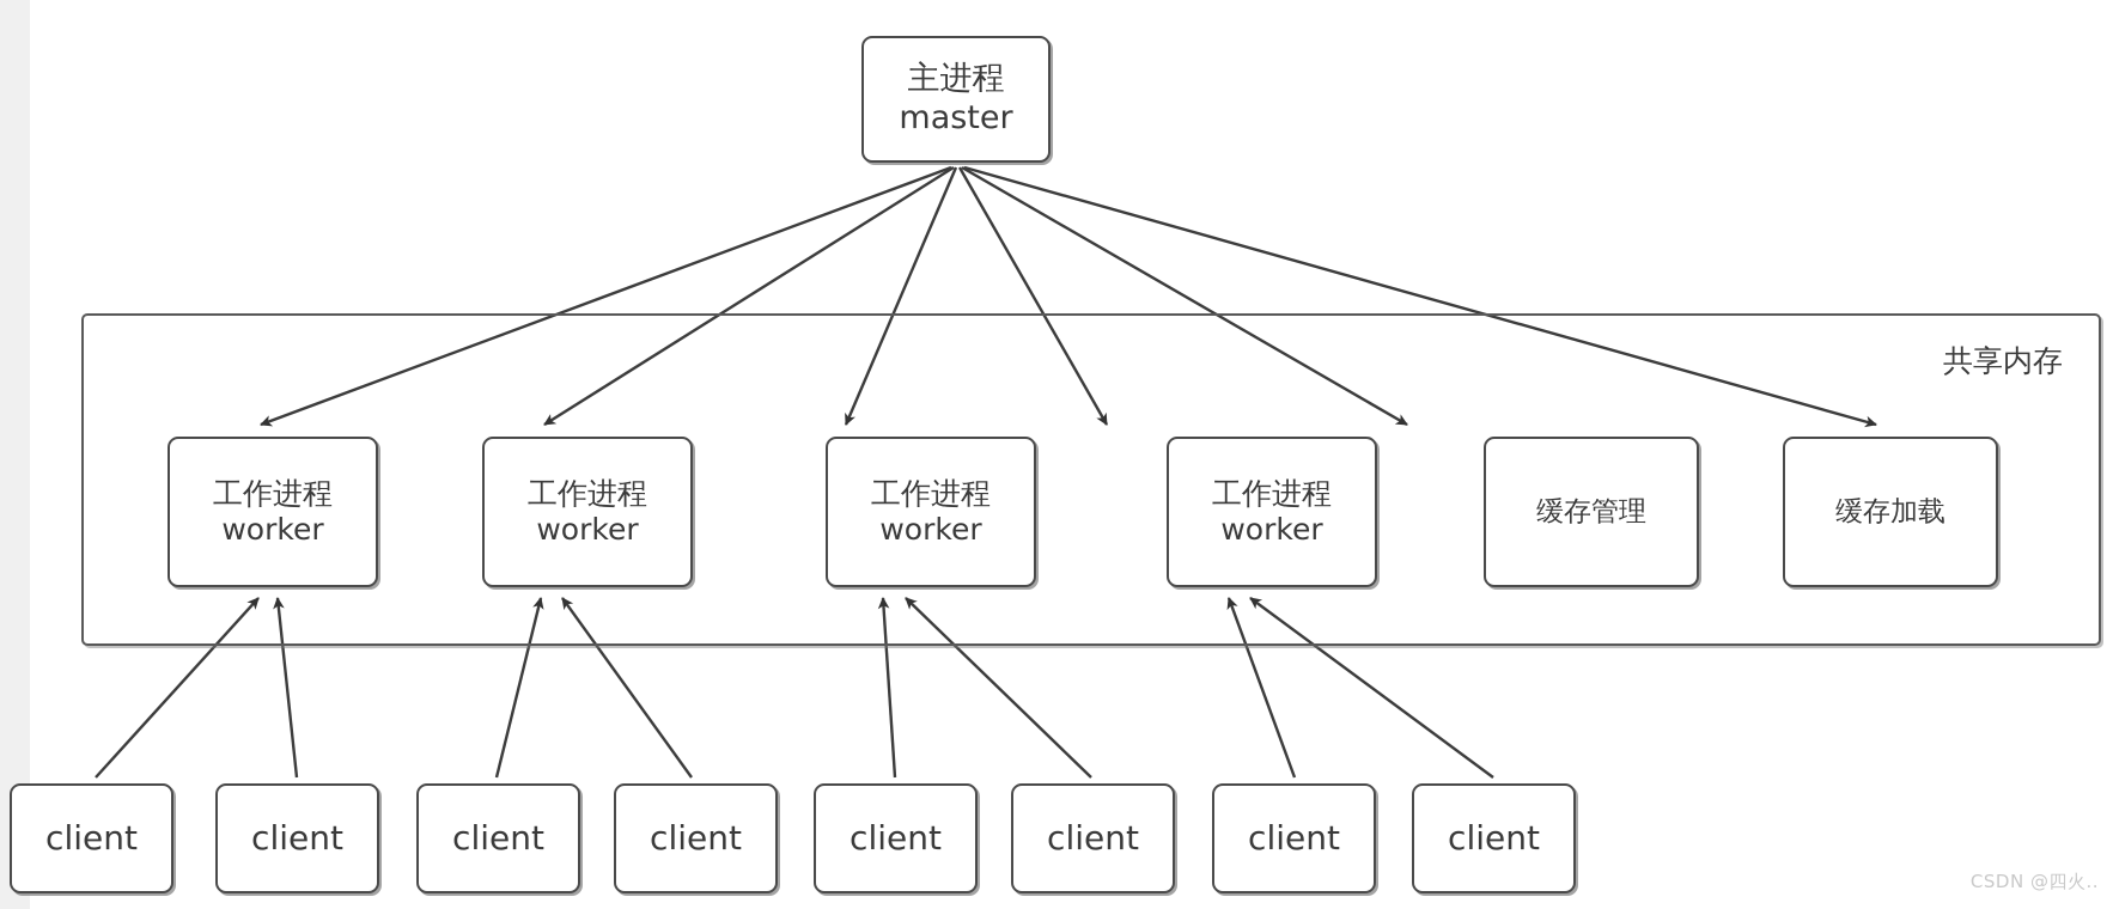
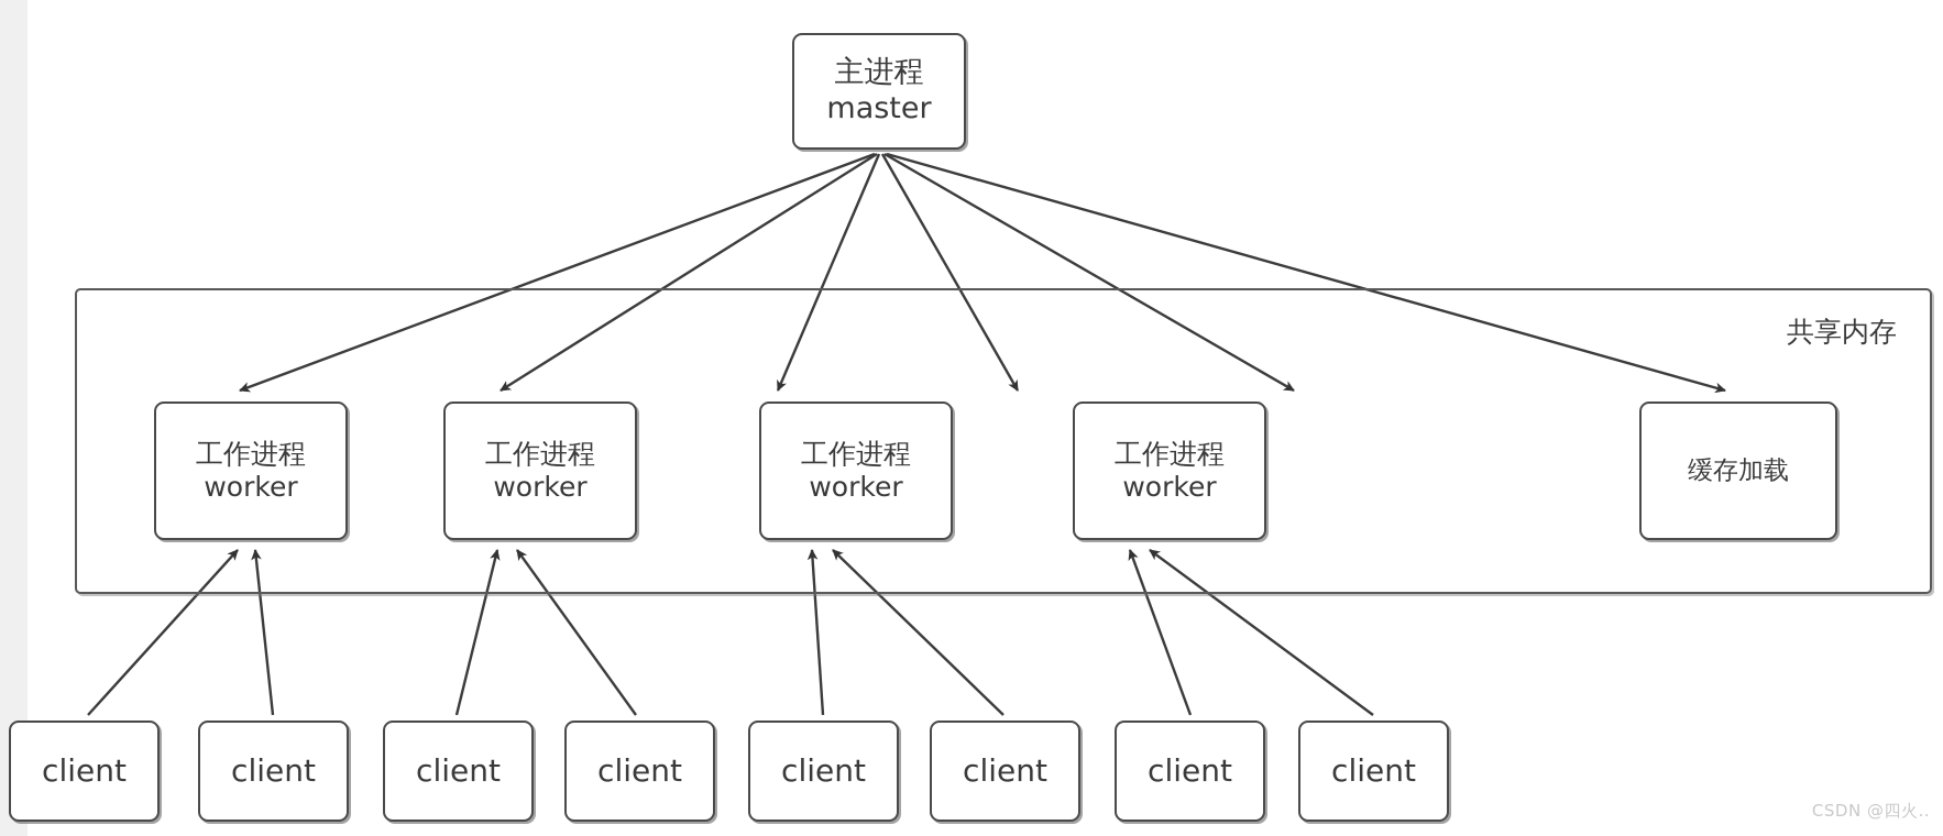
  共享内存
  主进程
  master
  工作进程
  worker
  工作进程
  worker
  工作进程
  worker
  工作进程
  worker
- 缓存管理
  缓存加载
  client
  client
  client
  client
  client
  client
  client
  client
  CSDN @四火..
